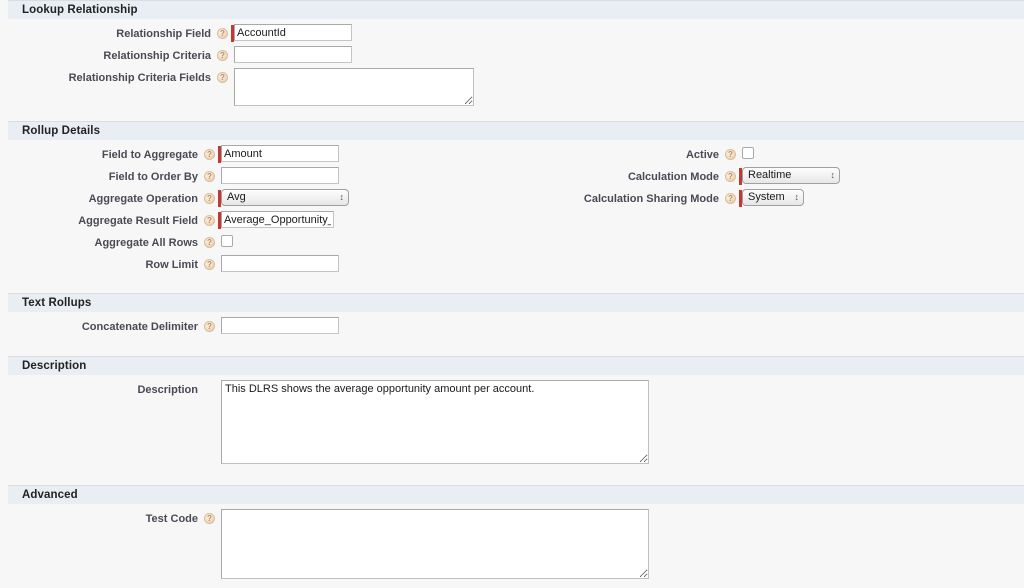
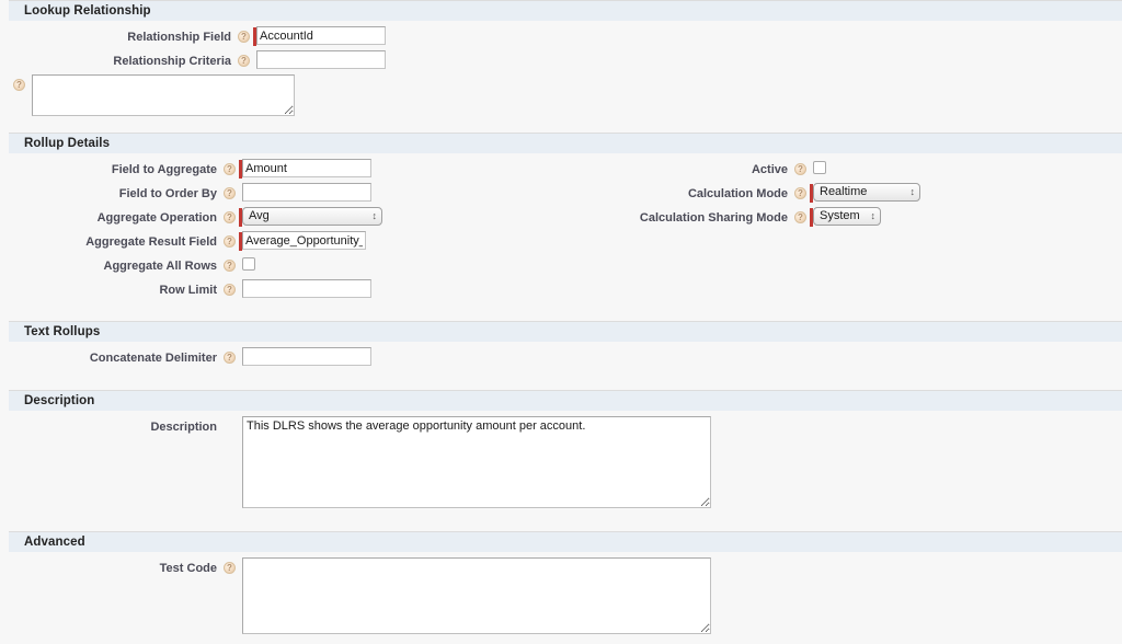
  Lookup Relationship
  Relationship Field
  AccountId
  Relationship Criteria
- Relationship Criteria Fields
  Rollup Details
  Field to Aggregate
  Amount
  Field to Order By
  Aggregate Operation
  Avg
  Aggregate Result Field
  Average_Opportunity_
  Aggregate All Rows
  Row Limit
  Active
  Calculation Mode
  Realtime
  Calculation Sharing Mode
  System
  Text Rollups
  Concatenate Delimiter
  Description
  Description
  This DLRS shows the average opportunity amount per account.
  Advanced
  Test Code
